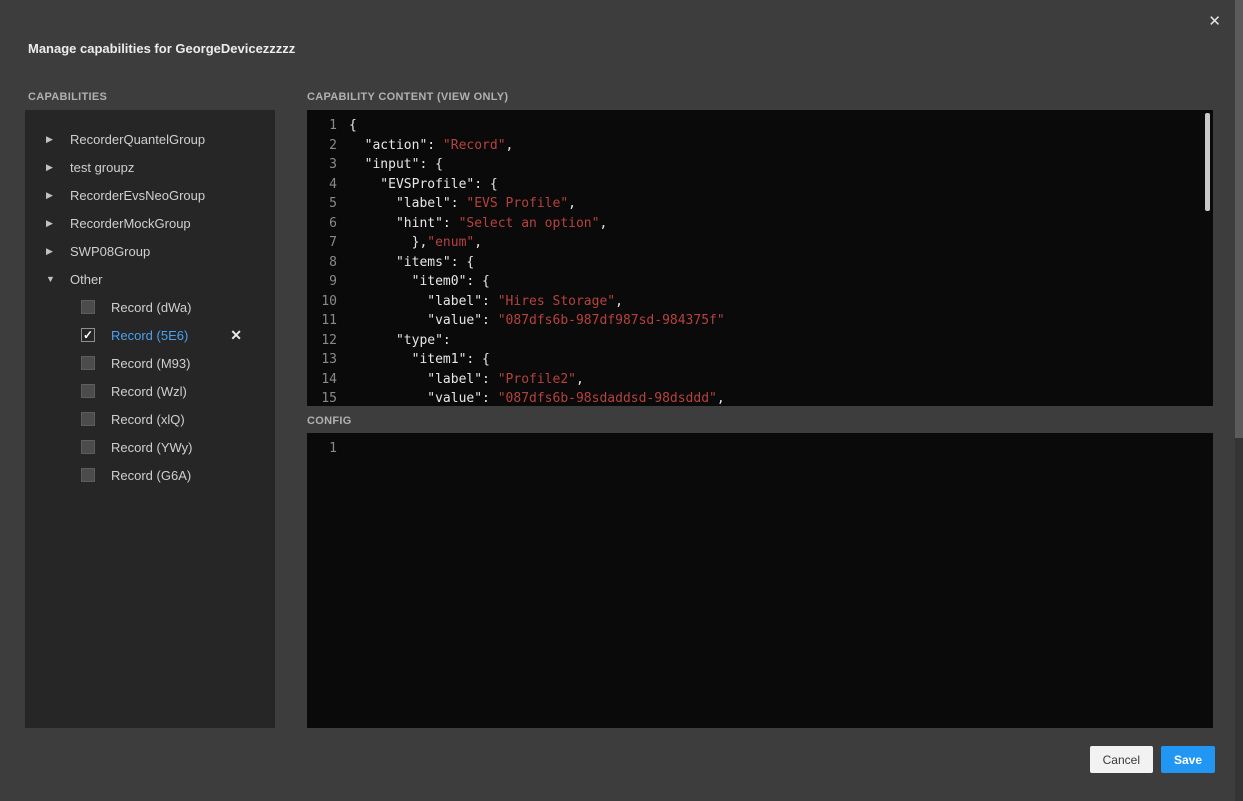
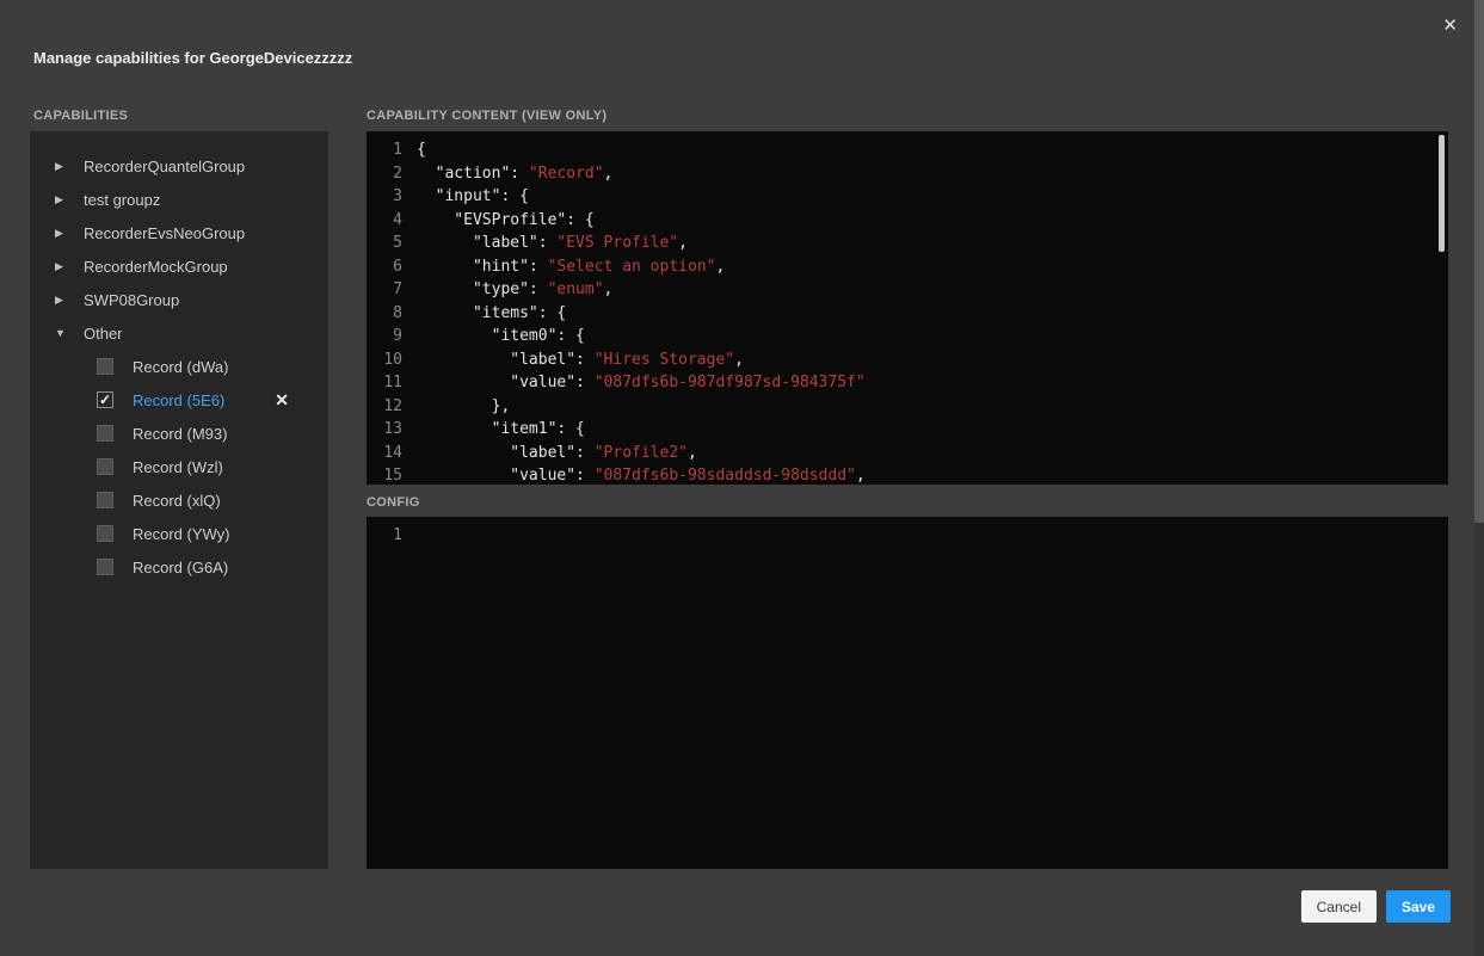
  ✕
  Manage capabilities for GeorgeDevicezzzzz
  CAPABILITIES
  CAPABILITY CONTENT (VIEW ONLY)
  CONFIG
  ▶
  RecorderQuantelGroup
  ▶
  test groupz
  ▶
  RecorderEvsNeoGroup
  ▶
  RecorderMockGroup
  ▶
  SWP08Group
  ▼
  Other
  Record (dWa)
  ✓
  Record (5E6)
  ✕
  Record (M93)
  Record (Wzl)
  Record (xlQ)
  Record (YWy)
  Record (G6A)
  1 {
  2 "action": "Record",
  3 "input": {
  4 "EVSProfile": {
  5 "label": "EVS Profile",
  6 "hint": "Select an option",
- 7 },"enum",
+ 7 "type": "enum",
  8 "items": {
  9 "item0": {
  10 "label": "Hires Storage",
  11 "value": "087dfs6b-987df987sd-984375f"
- 12 "type":
+ 12 },
  13 "item1": {
  14 "label": "Profile2",
  15 "value": "087dfs6b-98sdaddsd-98dsddd",
  1
  Cancel
  Save
